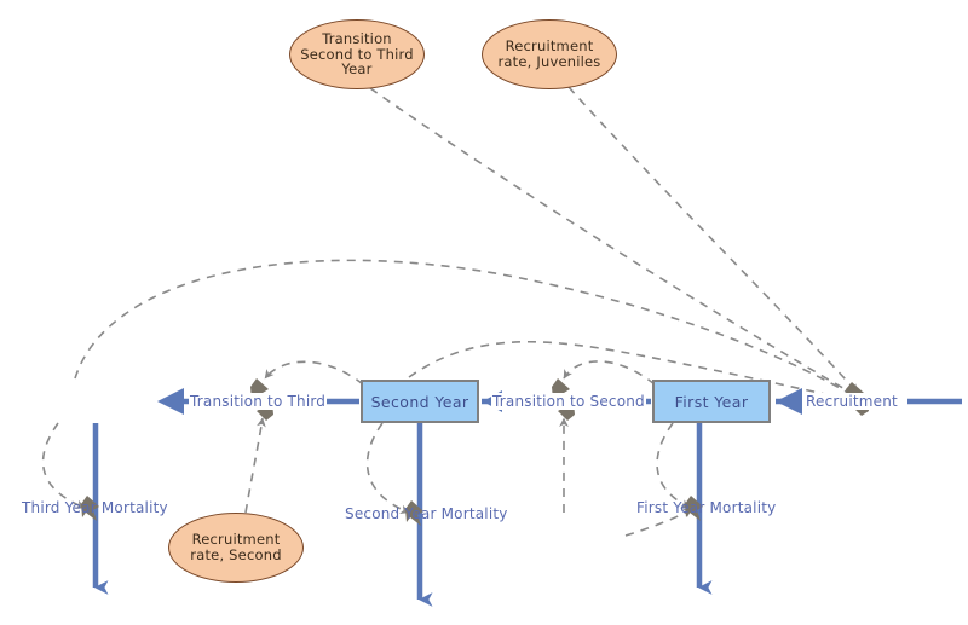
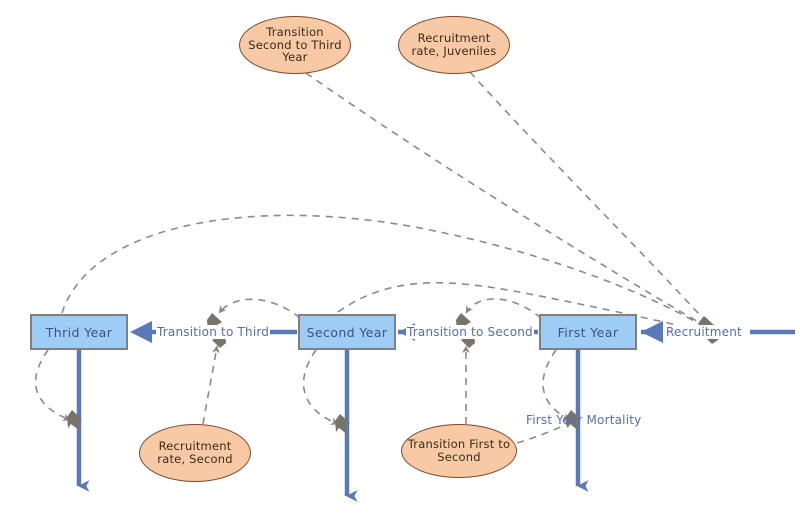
+ Thrid Year
  Second Year
  First Year
  Transition Second to Third Year
  Recruitment rate, Juveniles
  Recruitment rate, Second
+ Transition First to Second
  Transition to Third
  Transition to Second
  Recruitment
- Third Year Mortality
- Second Year Mortality
  First Year Mortality
